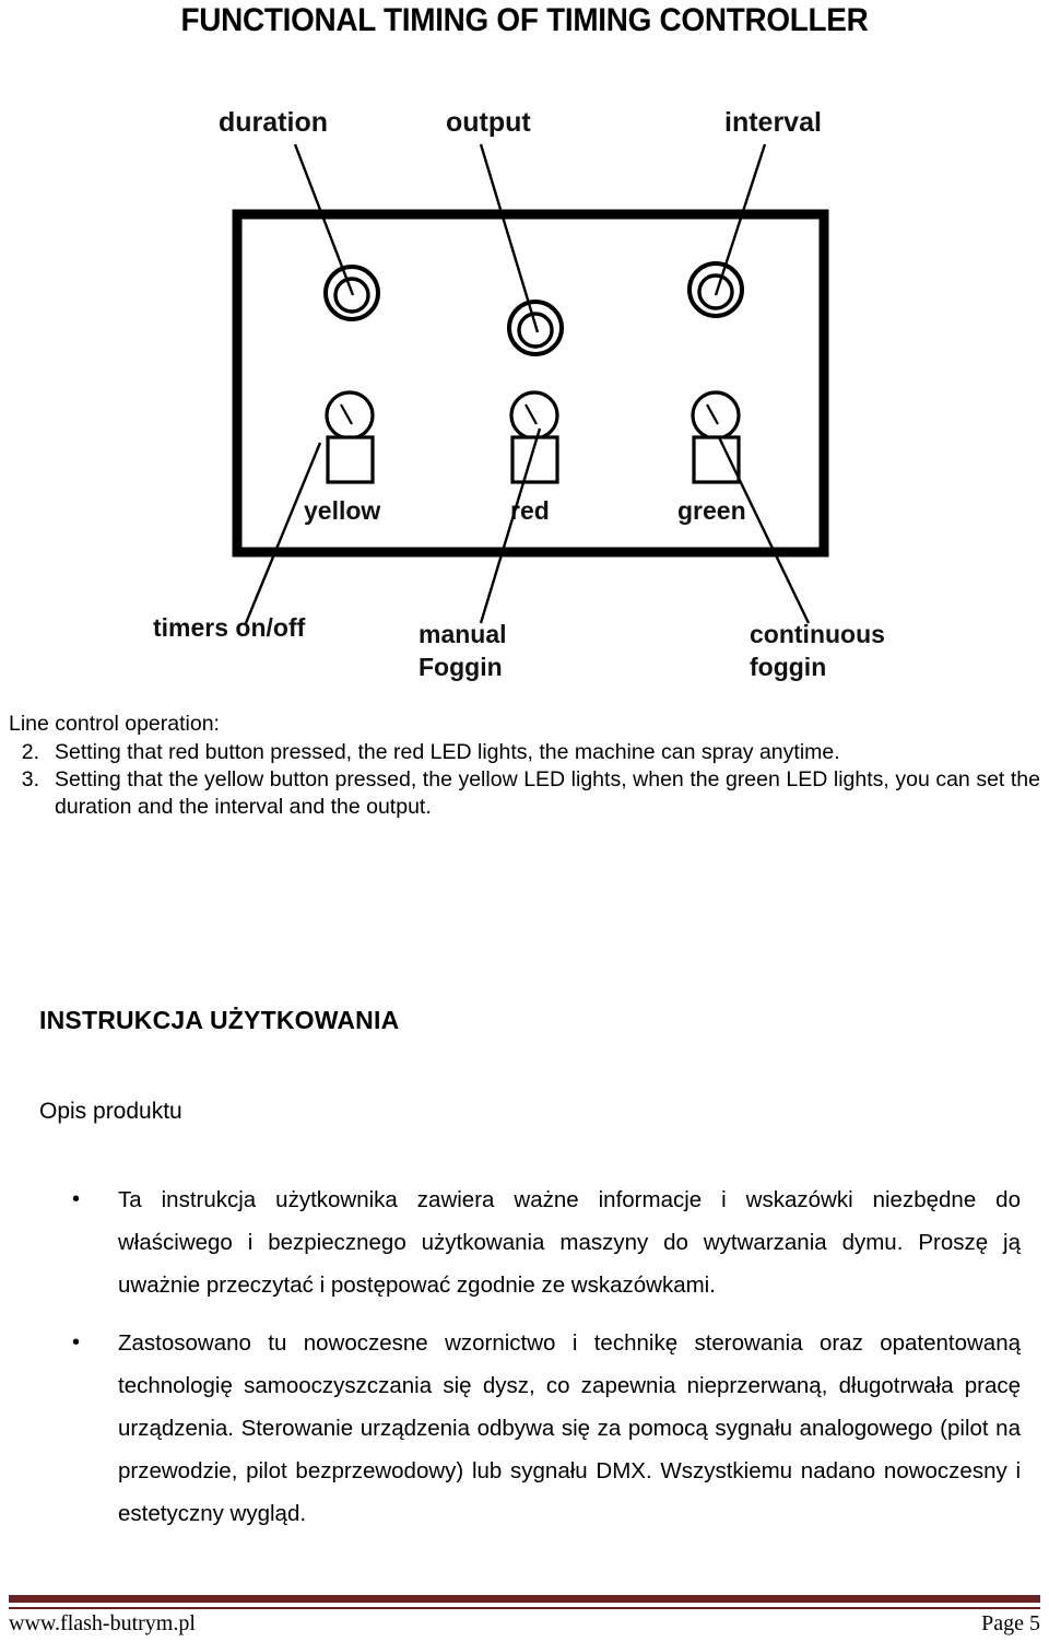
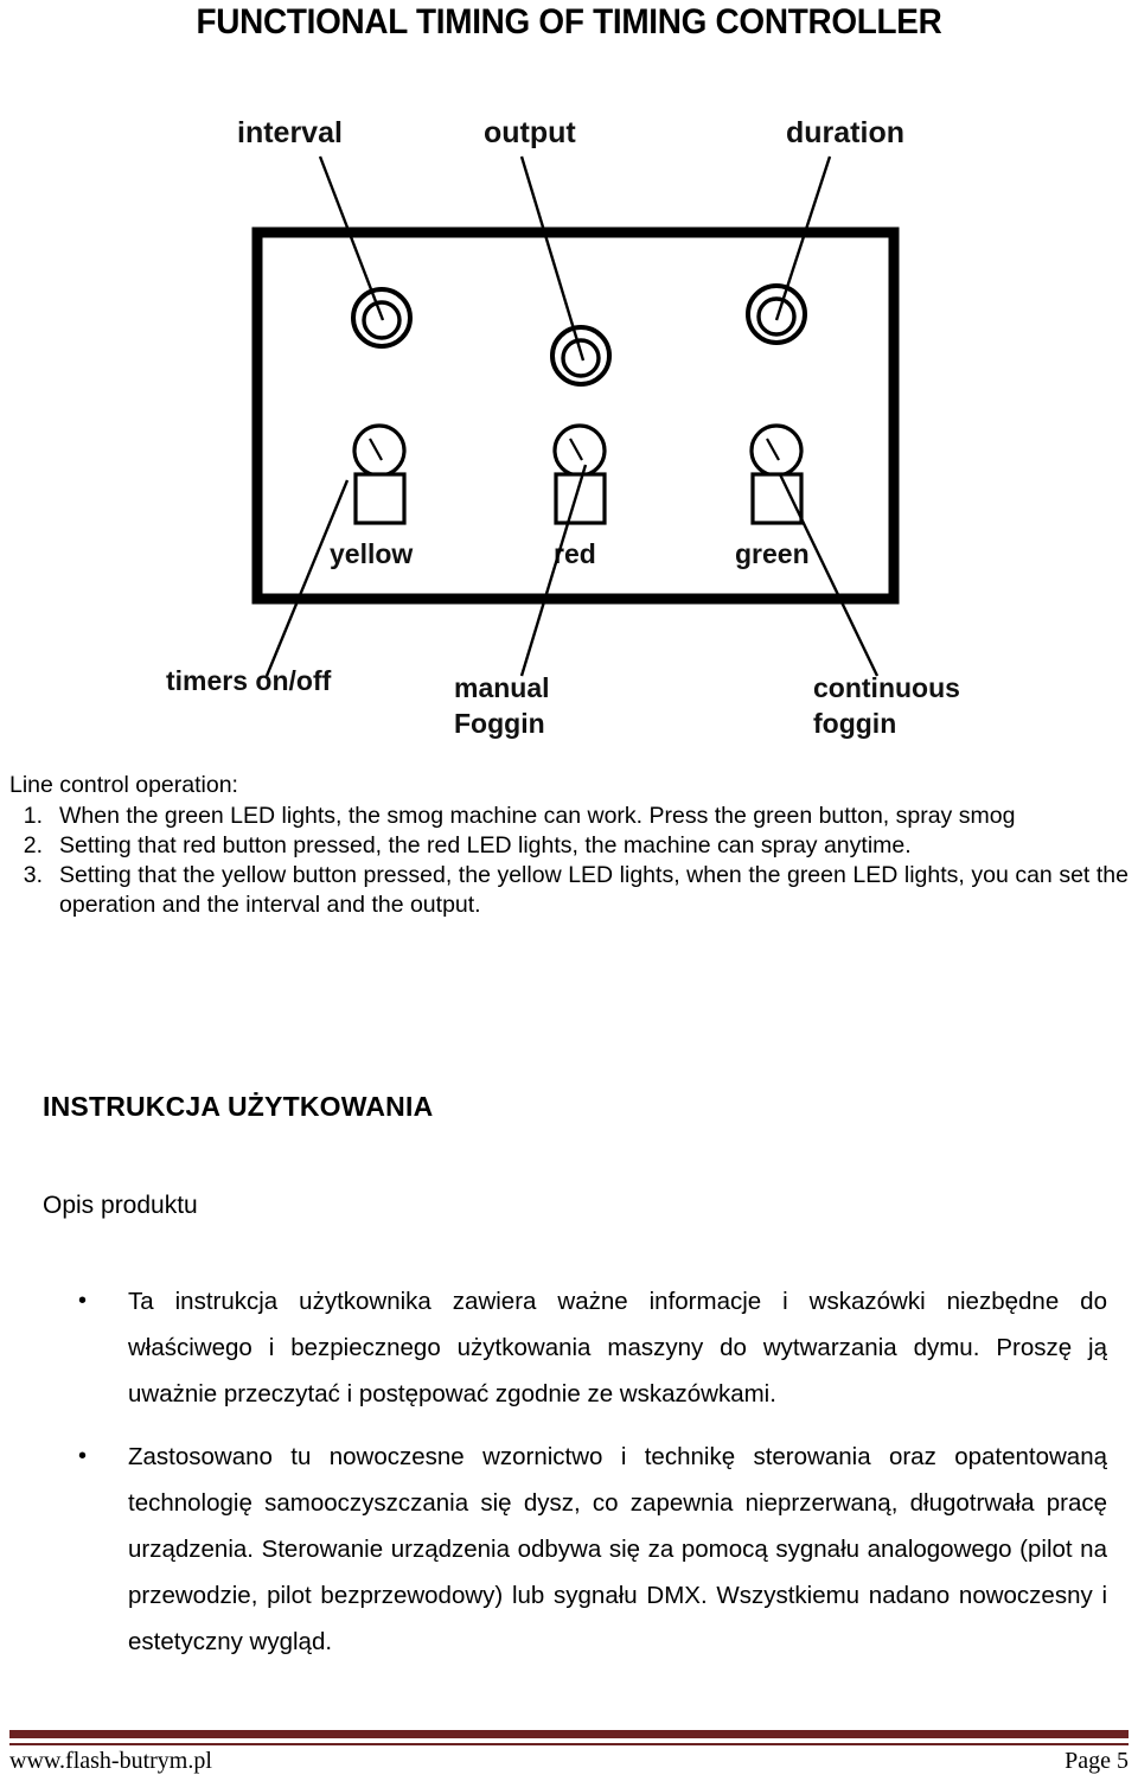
  FUNCTIONAL TIMING OF TIMING CONTROLLER
- duration
+ interval
  output
- interval
+ duration
  yellow
  green
  timers on/off
  manual
  Foggin
  continuous
  foggin
  Line control operation:
+ 1.
+ When the green LED lights, the smog machine can work. Press the green button, spray smog
  2.
  Setting that red button pressed, the red LED lights, the machine can spray anytime.
  3.
- Setting that the yellow button pressed, the yellow LED lights, when the green LED lights, you can set the duration and the interval and the output.
+ Setting that the yellow button pressed, the yellow LED lights, when the green LED lights, you can set the operation and the interval and the output.
  INSTRUKCJA UŻYTKOWANIA
  Opis produktu
  •
  Ta instrukcja użytkownika zawiera ważne informacje i wskazówki niezbędne do właściwego i bezpiecznego użytkowania maszyny do wytwarzania dymu. Proszę ją uważnie przeczytać i postępować zgodnie ze wskazówkami.
  •
  Zastosowano tu nowoczesne wzornictwo i technikę sterowania oraz opatentowaną technologię samooczyszczania się dysz, co zapewnia nieprzerwaną, długotrwała pracę urządzenia. Sterowanie urządzenia odbywa się za pomocą sygnału analogowego (pilot na przewodzie, pilot bezprzewodowy) lub sygnału DMX. Wszystkiemu nadano nowoczesny i estetyczny wygląd.
  www.flash-butrym.pl
  Page 5
